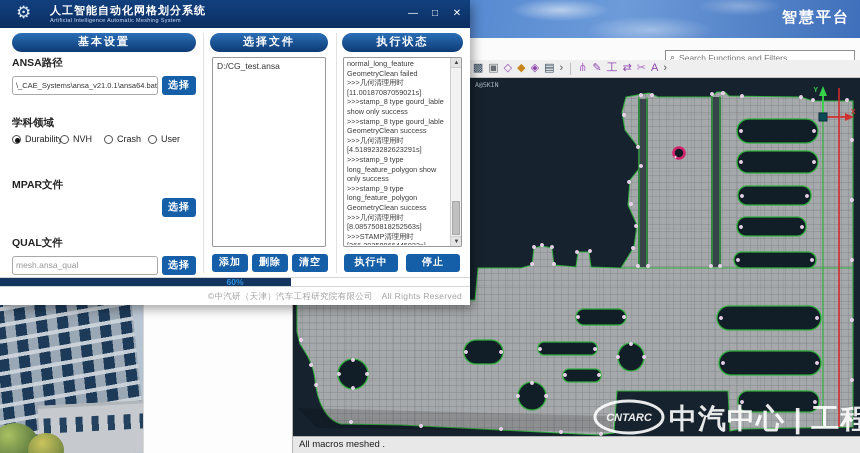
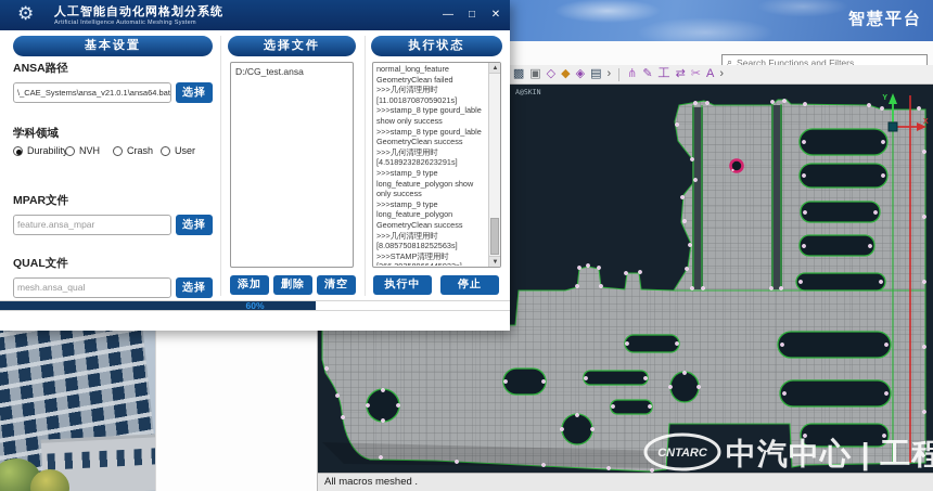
  智慧平台
  ⌕
  Search Functions and Filters
  ▩
  ▣
  ◇
  ◆
  ◈
  ▤
  ›
  ⋔
  ✎
  工
  ⇄
  ✂
  A
  ›
  A@SKIN
  CNTARC
  中汽中心 | 工程
  All macros meshed .
  ⚙
  人工智能自动化网格划分系统
  —
  □
  ✕
  基本设置
  ANSA路径
  \_CAE_Systems\ansa_v21.0.1\ansa64.bat
  选择
  学科领域
  Durabilit
  NVH
  Crash
  User
  MPAR文件
+ feature.ansa_mpar
  选择
  QUAL文件
  mesh.ansa_qual
  选择
  选择文件
  D:/CG_test.ansa
  添加
  删除
  清空
  执行状态
  normal_long_feature
  GeometryClean failed
  >>>几何清理用时
  [11.00187087059021s]
  >>>stamp_8 type gourd_lable
  show only success
  >>>stamp_8 type gourd_lable
  GeometryClean success
  >>>几何清理用时
  [4.518923282623291s]
  >>>stamp_9 type
  long_feature_polygon show
  only success
  >>>stamp_9 type
  long_feature_polygon
  GeometryClean success
  >>>几何清理用时
  [8.085750818252563s]
  >>>STAMP清理用时
  执行中
  停止
  60%
- ©中汽研（天津）汽车工程研究院有限公司 All Rights Reserved
